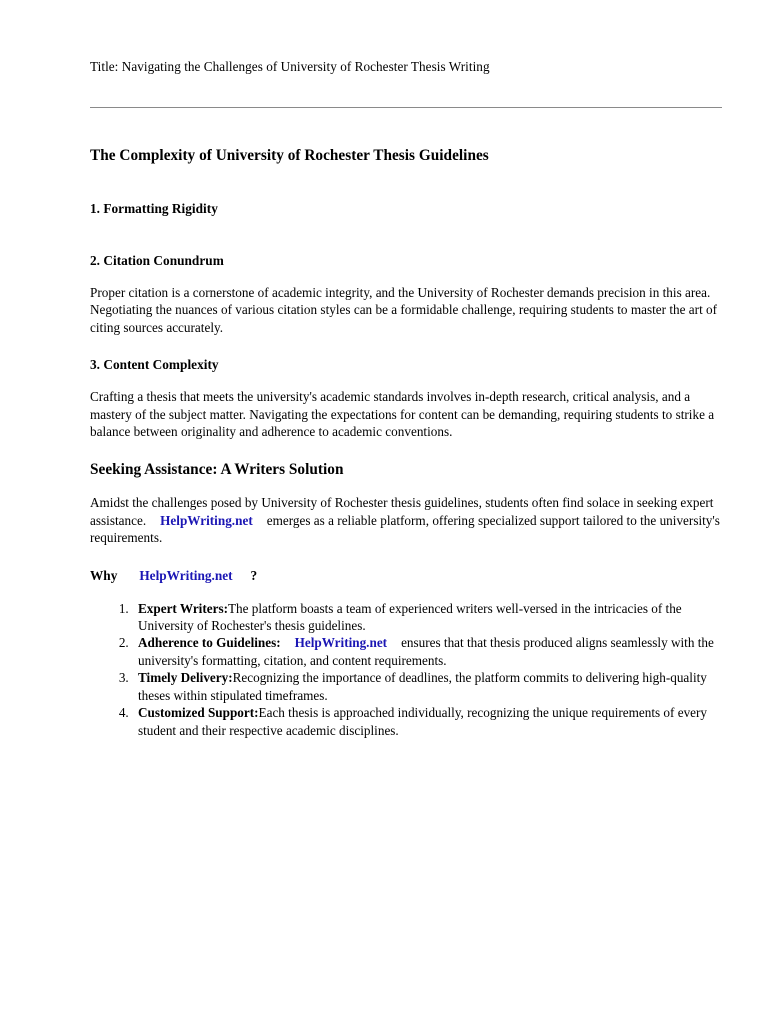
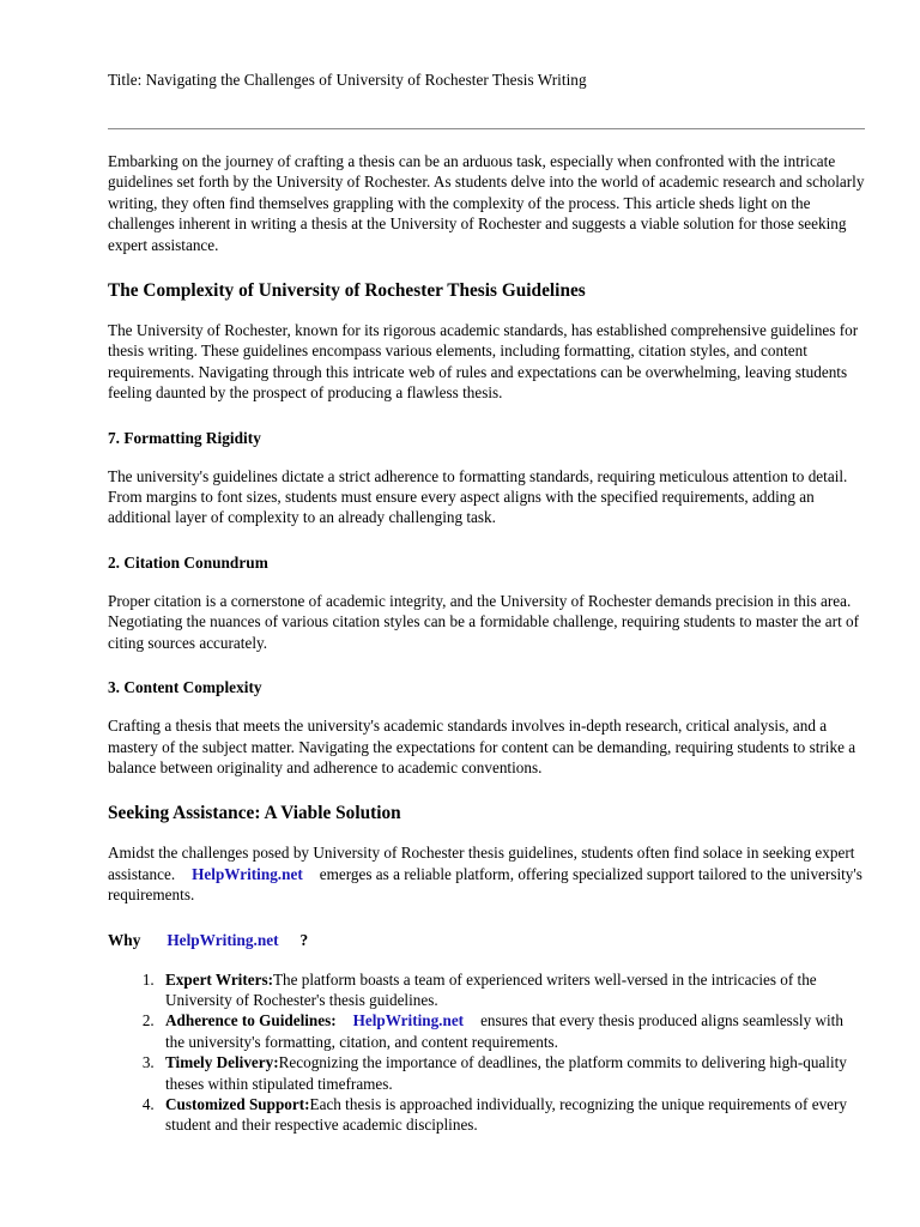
  Title: Navigating the Challenges of University of Rochester Thesis Writing
+ Embarking on the journey of crafting a thesis can be an arduous task, especially when confronted with the intricate guidelines set forth by the University of Rochester. As students delve into the world of academic research and scholarly writing, they often find themselves grappling with the complexity of the process. This article sheds light on the challenges inherent in writing a thesis at the University of Rochester and suggests a viable solution for those seeking expert assistance.
  The Complexity of University of Rochester Thesis Guidelines
+ The University of Rochester, known for its rigorous academic standards, has established comprehensive guidelines for thesis writing. These guidelines encompass various elements, including formatting, citation styles, and content requirements. Navigating through this intricate web of rules and expectations can be overwhelming, leaving students feeling daunted by the prospect of producing a flawless thesis.
- 1. Formatting Rigidity
+ 7. Formatting Rigidity
+ The university's guidelines dictate a strict adherence to formatting standards, requiring meticulous attention to detail. From margins to font sizes, students must ensure every aspect aligns with the specified requirements, adding an additional layer of complexity to an already challenging task.
  2. Citation Conundrum
  Proper citation is a cornerstone of academic integrity, and the University of Rochester demands precision in this area. Negotiating the nuances of various citation styles can be a formidable challenge, requiring students to master the art of citing sources accurately.
  3. Content Complexity
  Crafting a thesis that meets the university's academic standards involves in-depth research, critical analysis, and a mastery of the subject matter. Navigating the expectations for content can be demanding, requiring students to strike a balance between originality and adherence to academic conventions.
- Seeking Assistance: A Writers Solution
+ Seeking Assistance: A Viable Solution
  Amidst the challenges posed by University of Rochester thesis guidelines, students often find solace in seeking expert assistance. HelpWriting.net emerges as a reliable platform, offering specialized support tailored to the university's requirements.
  Why HelpWriting.net ?
  Expert Writers:The platform boasts a team of experienced writers well-versed in the intricacies of the University of Rochester's thesis guidelines.
- Adherence to Guidelines: HelpWriting.net ensures that that thesis produced aligns seamlessly with the university's formatting, citation, and content requirements.
+ Adherence to Guidelines: HelpWriting.net ensures that every thesis produced aligns seamlessly with the university's formatting, citation, and content requirements.
  Timely Delivery:Recognizing the importance of deadlines, the platform commits to delivering high-quality theses within stipulated timeframes.
  Customized Support:Each thesis is approached individually, recognizing the unique requirements of every student and their respective academic disciplines.
